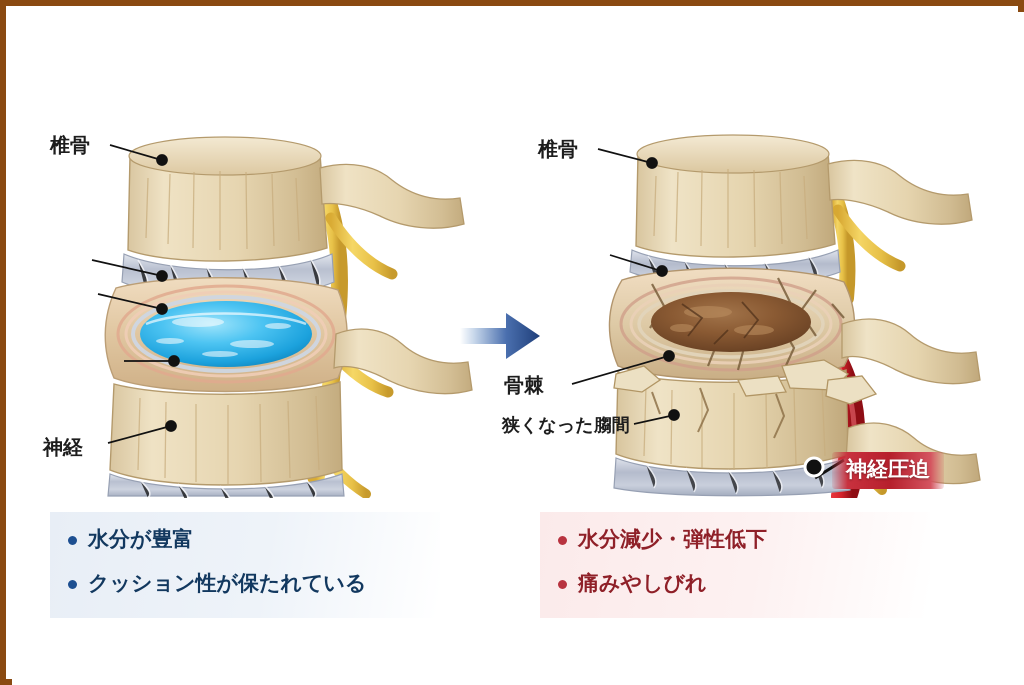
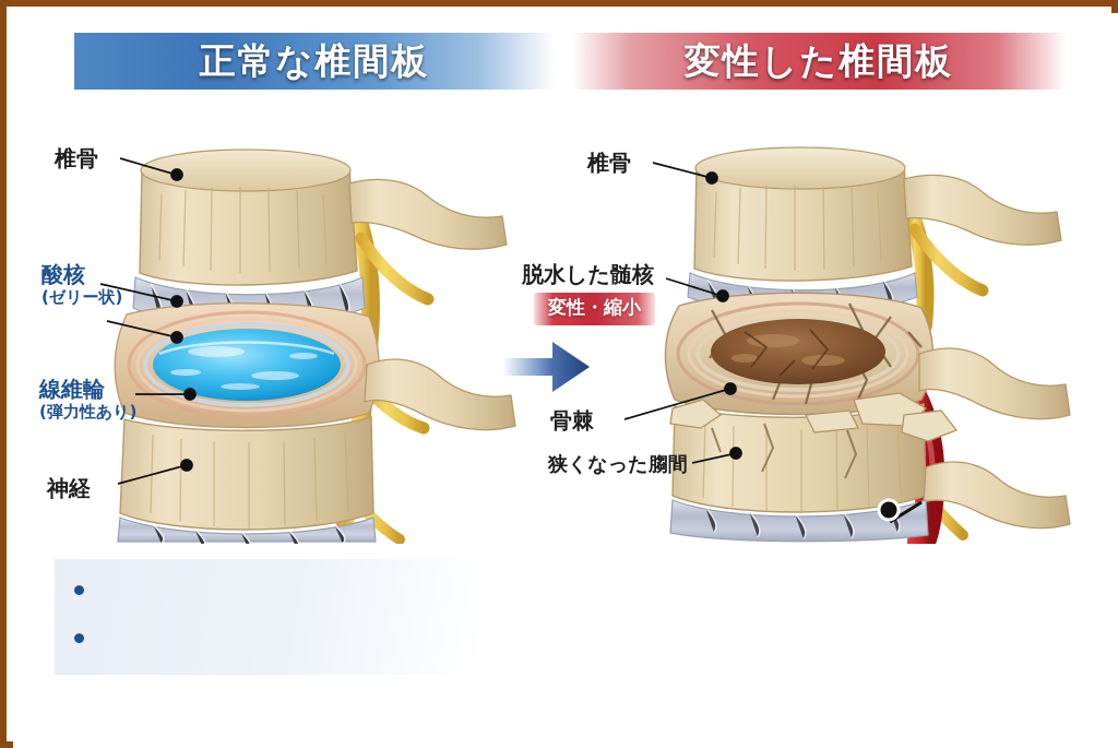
+ 正常な椎間板
+ 変性した椎間板
  椎骨
+ 酸核
+ (ゼリー状)
+ 線維輪
+ (弾力性あり)
  神経
  椎骨
+ 脱水した髄核
+ 変性・縮小
  骨棘
  狭くなった䐢間
- 神経圧迫
- 水分が豊富
- クッション性が保たれている
- 水分減少・弾性低下
- 痛みやしびれ
